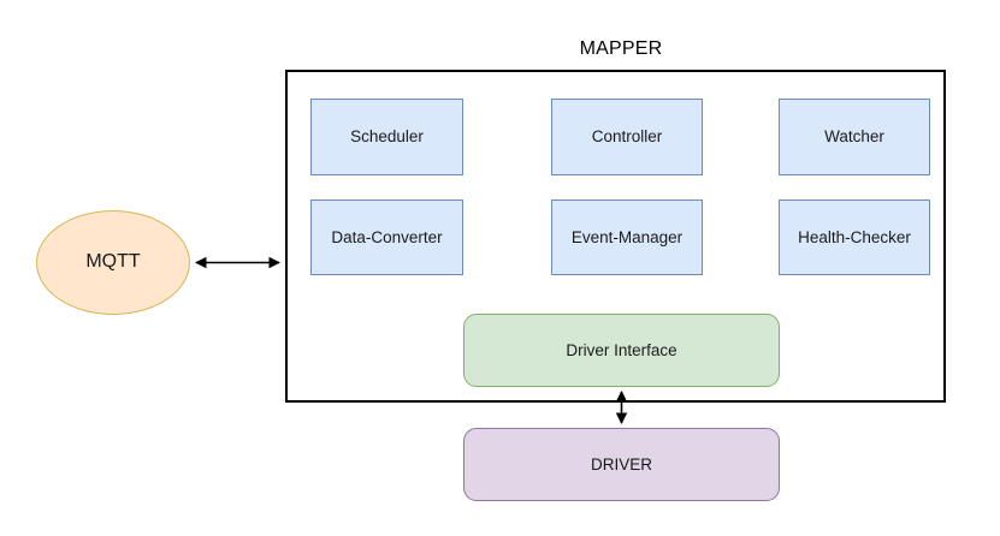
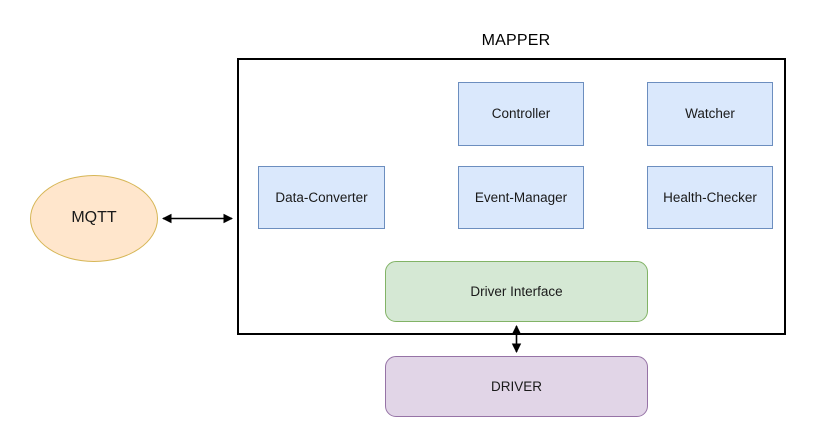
  MAPPER
- Scheduler
  Controller
  Watcher
  Data-Converter
  Event-Manager
  Health-Checker
  Driver Interface
  DRIVER
  MQTT
